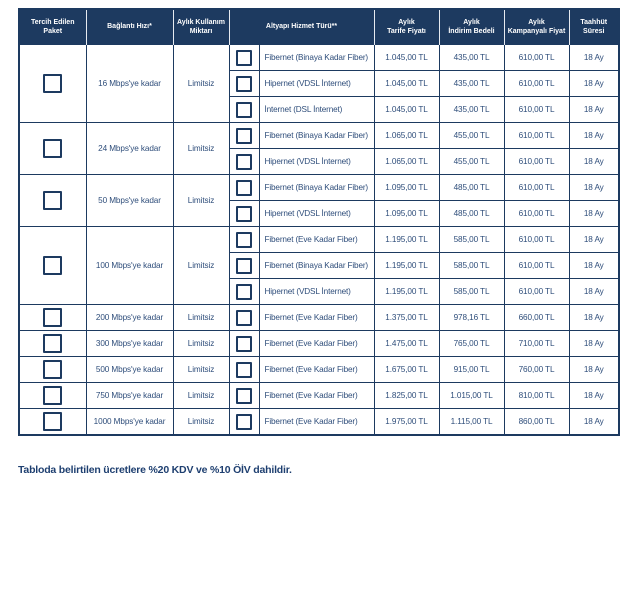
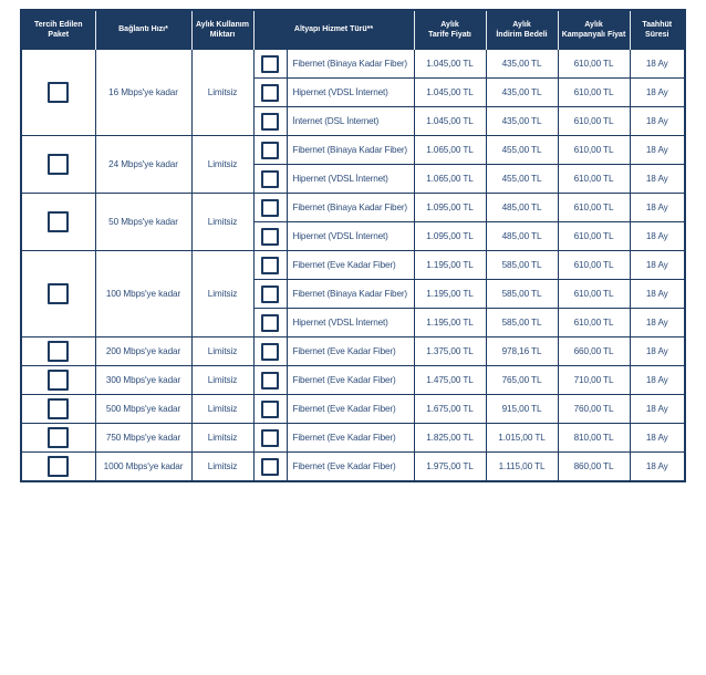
  	16 Mbps'ye kadar	Limitsiz		Fibernet (Binaya Kadar Fiber)	1.045,00 TL	435,00 TL	610,00 TL	18 Ay
  	Hipernet (VDSL İnternet)	1.045,00 TL	435,00 TL	610,00 TL	18 Ay
  	İnternet (DSL İnternet)	1.045,00 TL	435,00 TL	610,00 TL	18 Ay
  	24 Mbps'ye kadar	Limitsiz		Fibernet (Binaya Kadar Fiber)	1.065,00 TL	455,00 TL	610,00 TL	18 Ay
  	Hipernet (VDSL İnternet)	1.065,00 TL	455,00 TL	610,00 TL	18 Ay
  	50 Mbps'ye kadar	Limitsiz		Fibernet (Binaya Kadar Fiber)	1.095,00 TL	485,00 TL	610,00 TL	18 Ay
  	Hipernet (VDSL İnternet)	1.095,00 TL	485,00 TL	610,00 TL	18 Ay
  	100 Mbps'ye kadar	Limitsiz		Fibernet (Eve Kadar Fiber)	1.195,00 TL	585,00 TL	610,00 TL	18 Ay
  	Fibernet (Binaya Kadar Fiber)	1.195,00 TL	585,00 TL	610,00 TL	18 Ay
  	Hipernet (VDSL İnternet)	1.195,00 TL	585,00 TL	610,00 TL	18 Ay
  	200 Mbps'ye kadar	Limitsiz		Fibernet (Eve Kadar Fiber)	1.375,00 TL	978,16 TL	660,00 TL	18 Ay
  	300 Mbps'ye kadar	Limitsiz		Fibernet (Eve Kadar Fiber)	1.475,00 TL	765,00 TL	710,00 TL	18 Ay
  	500 Mbps'ye kadar	Limitsiz		Fibernet (Eve Kadar Fiber)	1.675,00 TL	915,00 TL	760,00 TL	18 Ay
  	750 Mbps'ye kadar	Limitsiz		Fibernet (Eve Kadar Fiber)	1.825,00 TL	1.015,00 TL	810,00 TL	18 Ay
  	1000 Mbps'ye kadar	Limitsiz		Fibernet (Eve Kadar Fiber)	1.975,00 TL	1.115,00 TL	860,00 TL	18 Ay
- Tabloda belirtilen ücretlere %20 KDV ve %10 ÖİV dahildir.
